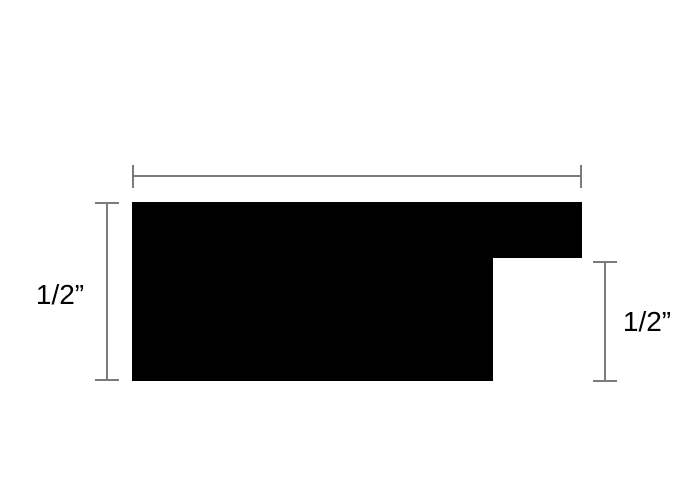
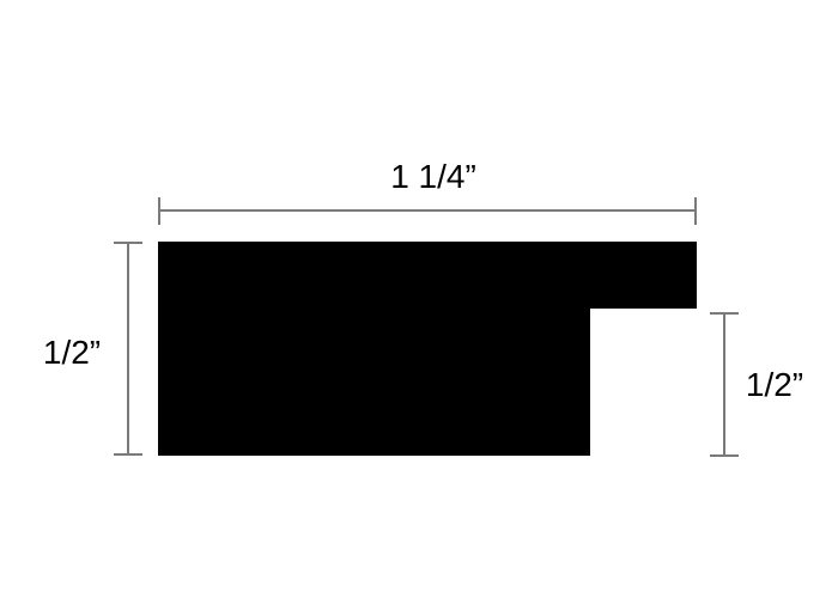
+ 1 1/4”
  1/2”
  1/2”
